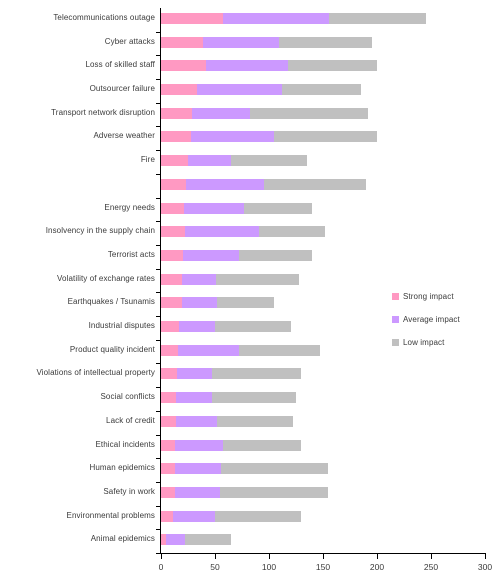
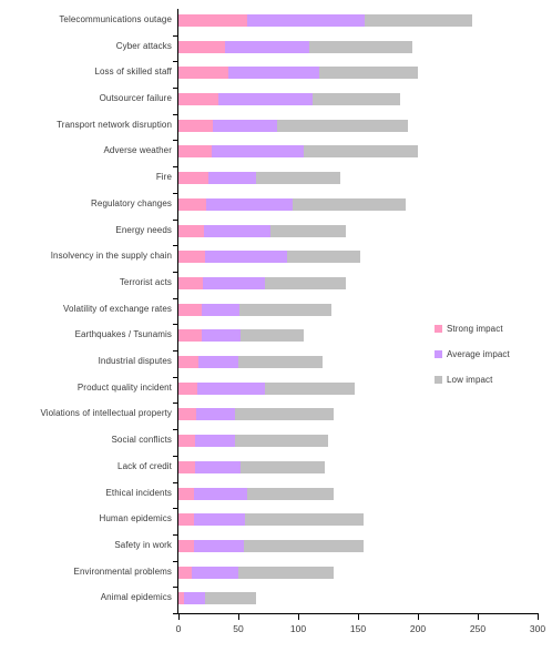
  Telecommunications outage
  Cyber attacks
  Loss of skilled staff
  Outsourcer failure
  Transport network disruption
  Adverse weather
  Fire
+ Regulatory changes
  Energy needs
  Insolvency in the supply chain
  Terrorist acts
  Volatility of exchange rates
  Earthquakes / Tsunamis
  Industrial disputes
  Product quality incident
  Violations of intellectual property
  Social conflicts
  Lack of credit
  Ethical incidents
  Human epidemics
  Safety in work
  Environmental problems
  Animal epidemics
  Strong impact
  Average impact
  Low impact
  0
  50
  100
  150
  200
  250
  300
